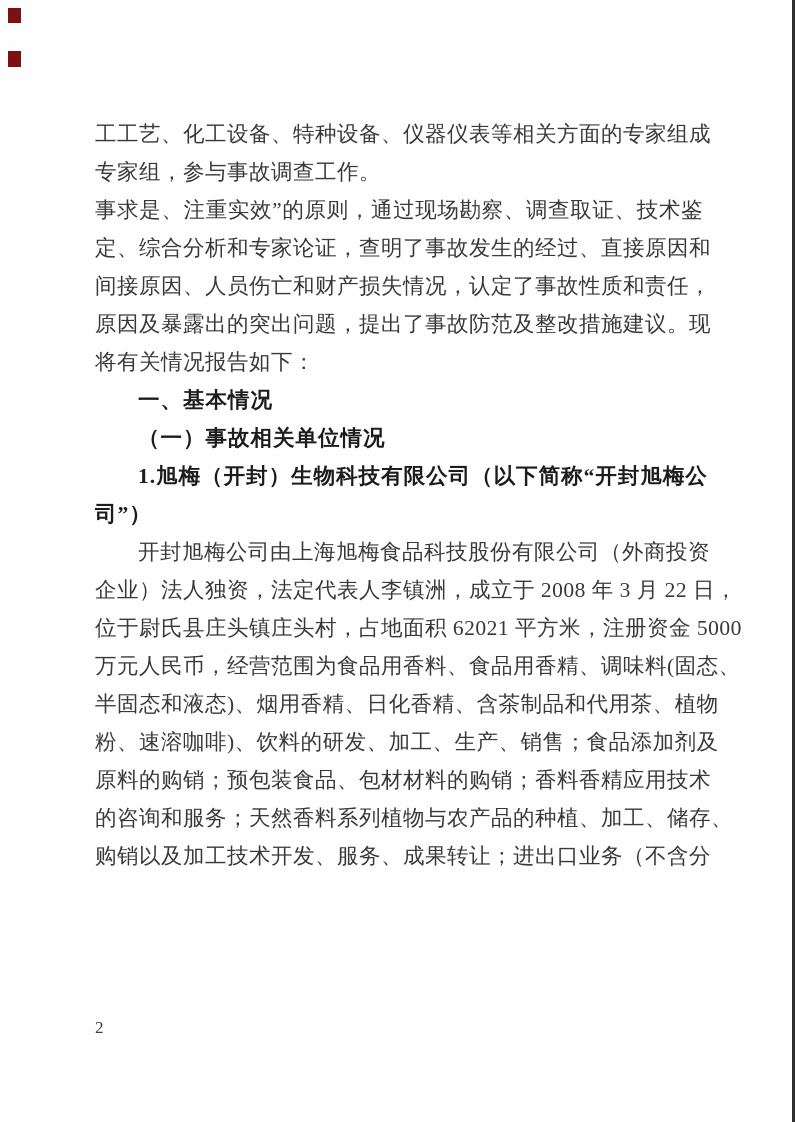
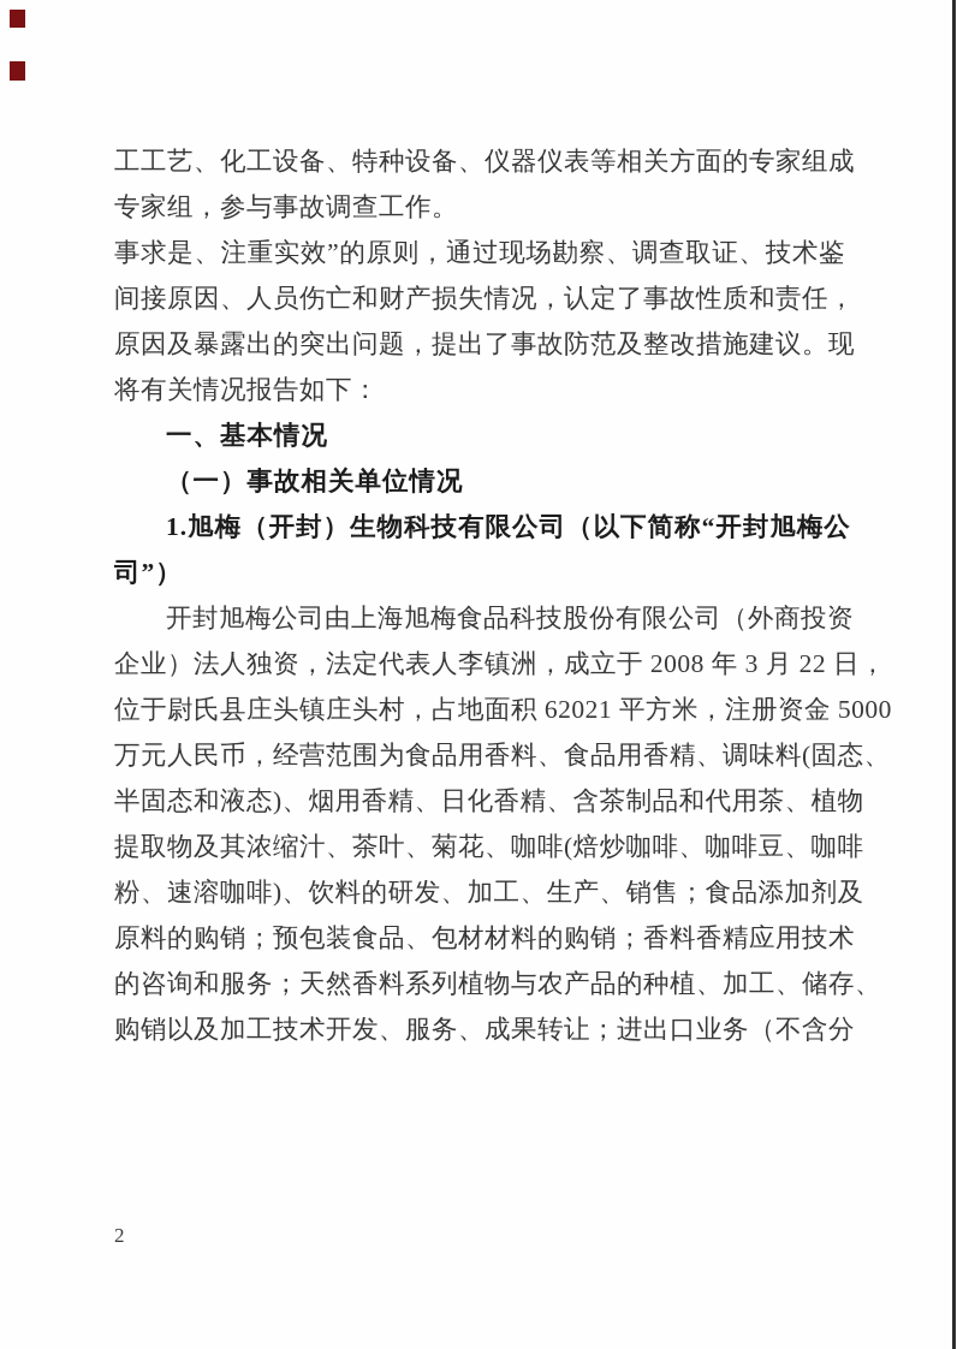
  工工艺、化工设备、特种设备、仪器仪表等相关方面的专家组成
  专家组，参与事故调查工作。
  事求是、注重实效”的原则，通过现场勘察、调查取证、技术鉴
- 定、综合分析和专家论证，查明了事故发生的经过、直接原因和
  间接原因、人员伤亡和财产损失情况，认定了事故性质和责任，
  原因及暴露出的突出问题，提出了事故防范及整改措施建议。现
  将有关情况报告如下：
  一、基本情况
  （一）事故相关单位情况
  1.旭梅（开封）生物科技有限公司（以下简称“开封旭梅公
  司”）
  开封旭梅公司由上海旭梅食品科技股份有限公司（外商投资
  企业）法人独资，法定代表人李镇洲，成立于 2008 年 3 月 22 日，
  位于尉氏县庄头镇庄头村，占地面积 62021 平方米，注册资金 5000
  万元人民币，经营范围为食品用香料、食品用香精、调味料(固态、
  半固态和液态)、烟用香精、日化香精、含茶制品和代用茶、植物
+ 提取物及其浓缩汁、茶叶、菊花、咖啡(焙炒咖啡、咖啡豆、咖啡
  粉、速溶咖啡)、饮料的研发、加工、生产、销售；食品添加剂及
  原料的购销；预包装食品、包材材料的购销；香料香精应用技术
  的咨询和服务；天然香料系列植物与农产品的种植、加工、储存、
  购销以及加工技术开发、服务、成果转让；进出口业务（不含分
  2
